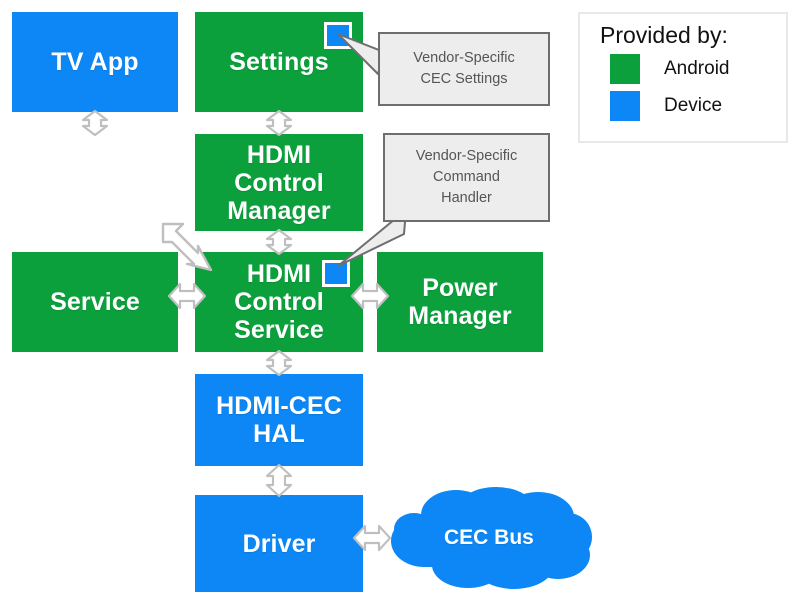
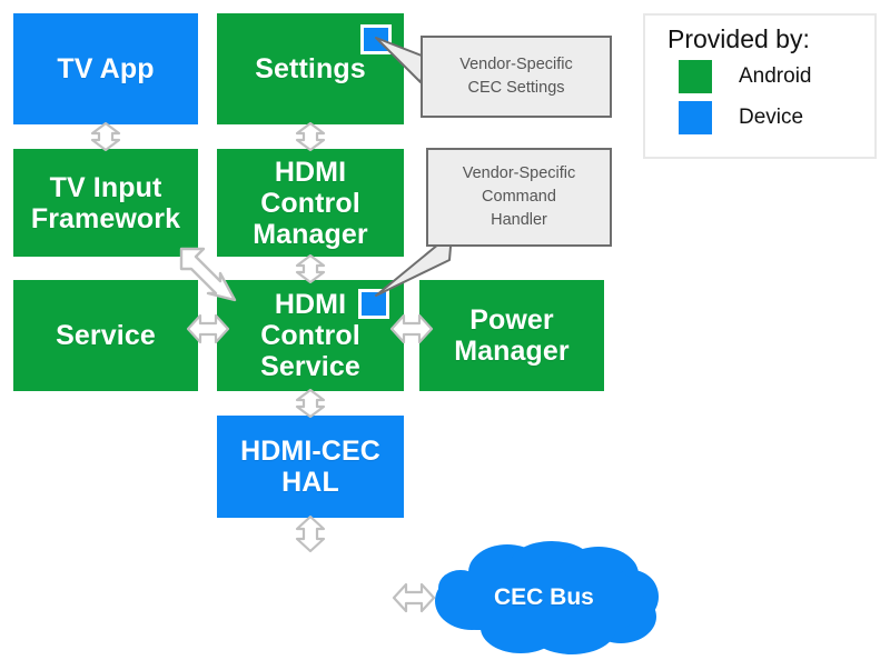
  TV App
  Settings
+ TV Input
+ Framework
  HDMI
  Control
  Manager
  Service
  HDMI
  Control
  Service
  Power
  Manager
  HDMI-CEC
  HAL
- Driver
  CEC Bus
  Vendor-Specific
  CEC Settings
  Vendor-Specific
  Command
  Handler
  Provided by:
  Android
  Device
